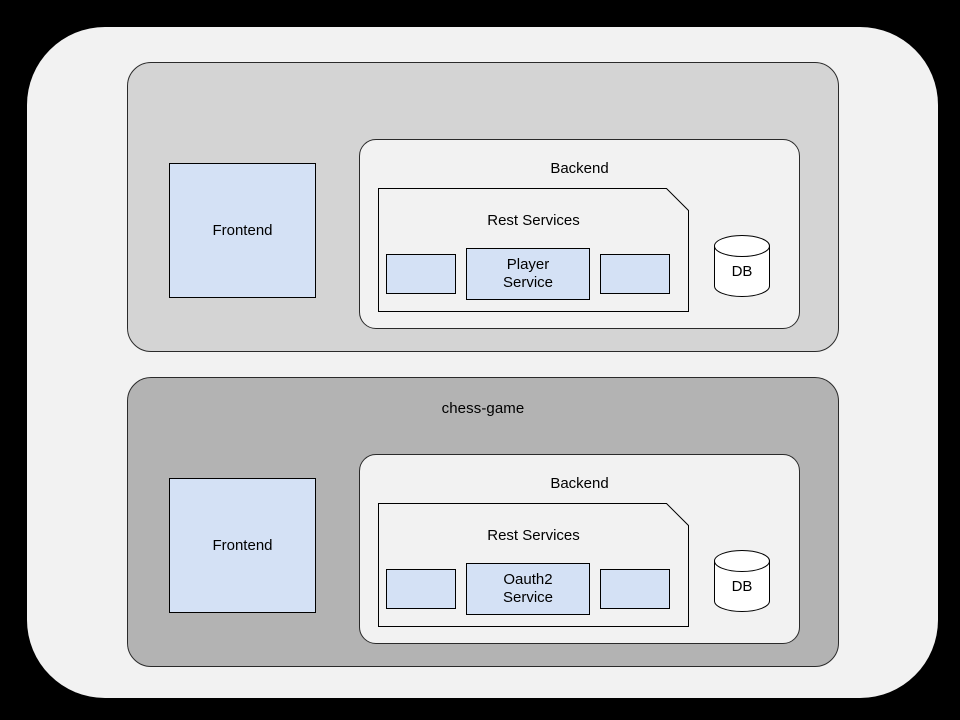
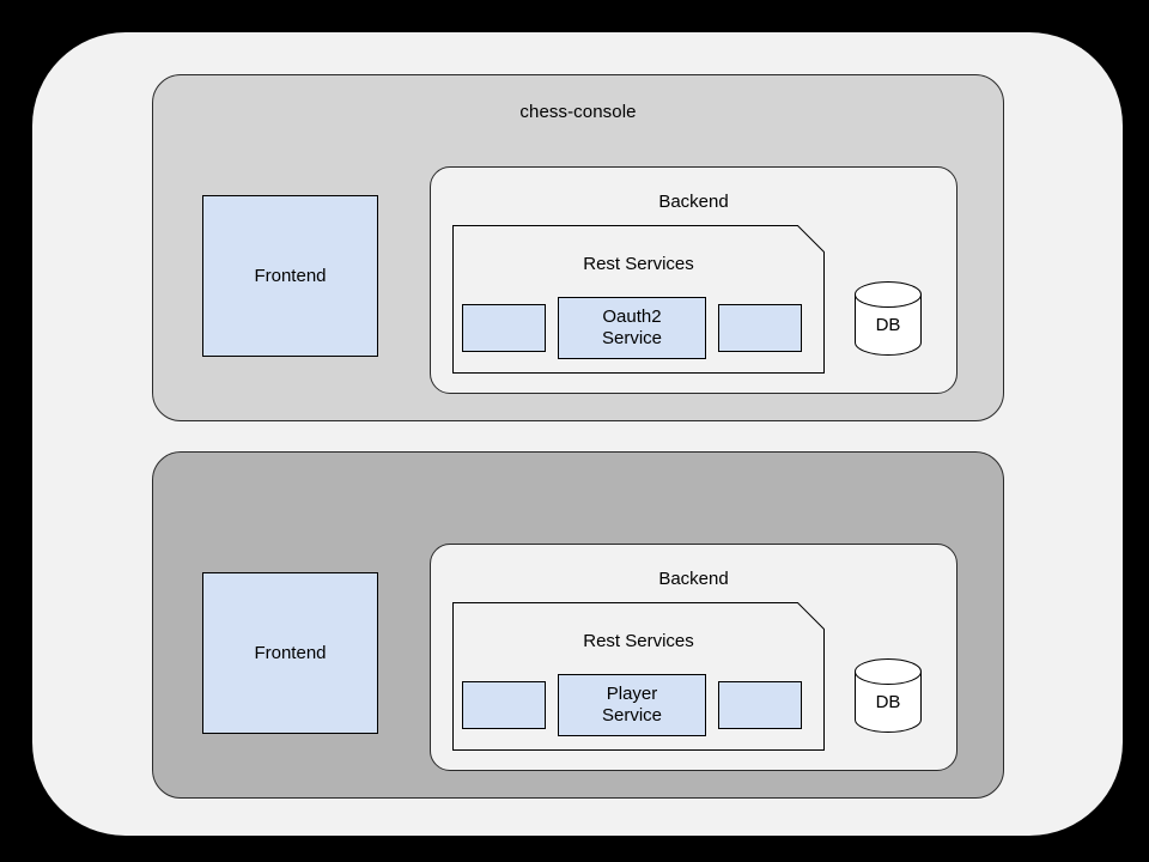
+ chess-console
  Frontend
  Backend
  Rest Services
- Player
+ Oauth2
  Service
  DB
- chess-game
  Frontend
  Backend
  Rest Services
- Oauth2
+ Player
  Service
  DB
